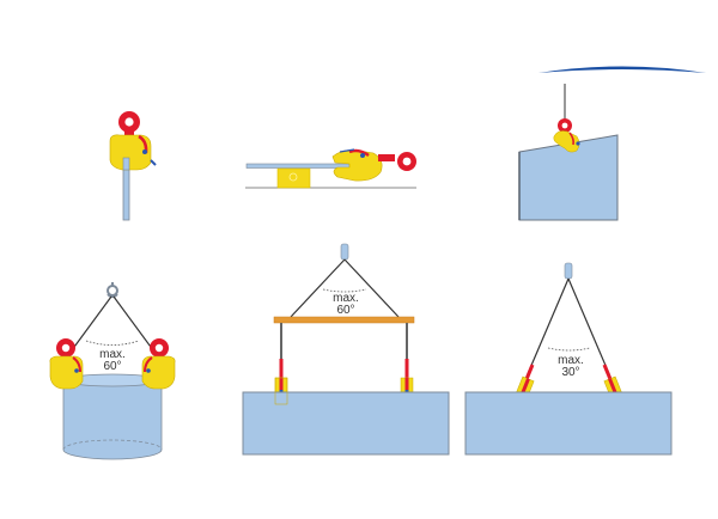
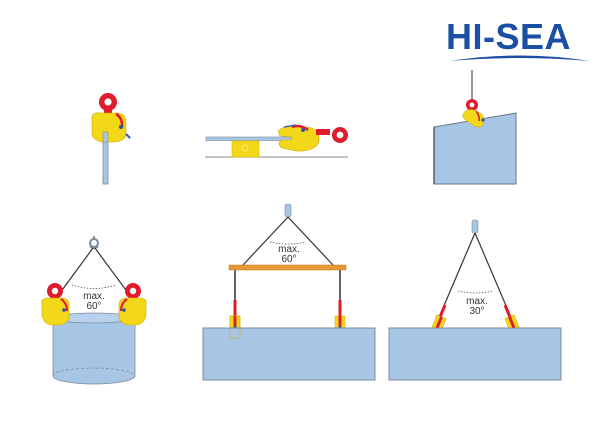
+ HI-SEA
  max.
  60°
  max.
  60°
  max.
  30°
